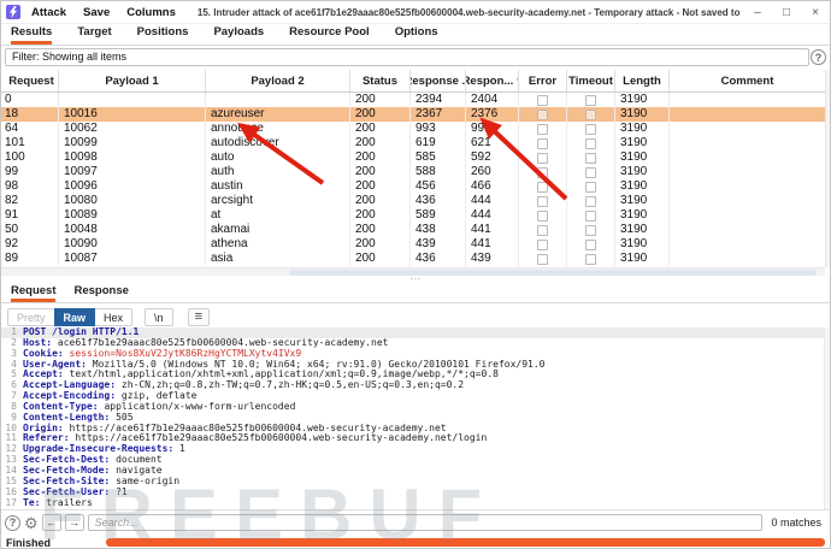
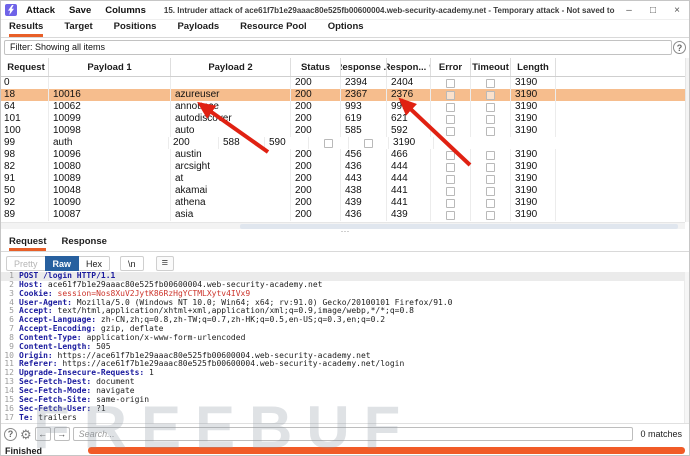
  Attack
  Save
  Columns
  15. Intruder attack of ace61f7b1e29aaac80e525fb00600004.web-security-academy.net - Temporary attack - Not saved to
  –
  □
  ×
  Results
  Target
  Positions
  Payloads
  Resource Pool
  Options
  Filter: Showing all items
  ?
  Request
  Payload 1
  Payload 2
  Status
  esponse .
  Respon...
  Error
  Timeout
  Length
- Comment
  0
  200
  2394
  2404
  3190
  18
  10016
  azureuser
  200
  2367
  2376
  3190
  64
  10062
  annouce
  200
  993
  991
  3190
  101
  10099
  autodiscoer
  200
  619
  621
  3190
  100
  10098
  auto
  200
  585
  592
  3190
  99
- 10097
  auth
  200
  588
- 260
+ 590
  3190
  98
  10096
  austin
  200
  456
  466
  3190
  82
  10080
  arcsight
  200
  436
  444
  3190
  91
  10089
  at
  200
- 589
+ 443
  444
  3190
  50
  10048
  akamai
  200
  438
  441
  3190
  92
  10090
  athena
  200
  439
  441
  3190
  89
  10087
  asia
  200
  436
  439
  3190
  ⋯
  Request
  Response
  Pretty
  Raw
  Hex
  \n
  ≡
  1
  POST /login HTTP/1.1
  2
  Host:
  ace61f7b1e29aaac80e525fb00600004.web-security-academy.net
  3
  Cookie:
  session=Nos8XuV2JytK86RzHgYCTMLXytv4IVx9
  4
  User-Agent:
  Mozilla/5.0 (Windows NT 10.0; Win64; x64; rv:91.0) Gecko/20100101 Firefox/91.0
  5
  Accept:
  text/html,application/xhtml+xml,application/xml;q=0.9,image/webp,*/*;q=0.8
  6
  Accept-Language:
  zh-CN,zh;q=0.8,zh-TW;q=0.7,zh-HK;q=0.5,en-US;q=0.3,en;q=0.2
  7
  Accept-Encoding:
  gzip, deflate
  8
  Content-Type:
  application/x-www-form-urlencoded
  9
  Content-Length:
  505
  10
  Origin:
  https://ace61f7b1e29aaac80e525fb00600004.web-security-academy.net
  11
  Referer:
  https://ace61f7b1e29aaac80e525fb00600004.web-security-academy.net/login
  12
  Upgrade-Insecure-Requests:
  1
  13
  Sec-Fetch-Dest:
  document
  14
  Sec-Fetch-Mode:
  navigate
  15
  Sec-Fetch-Site:
  same-origin
  16
  Sec-Fetch-User:
  ?1
  17
  Te:
  trailers
  ?
  ⚙
  ←
  →
  Search...
  0 matches
  Finished
  FREEBUF
